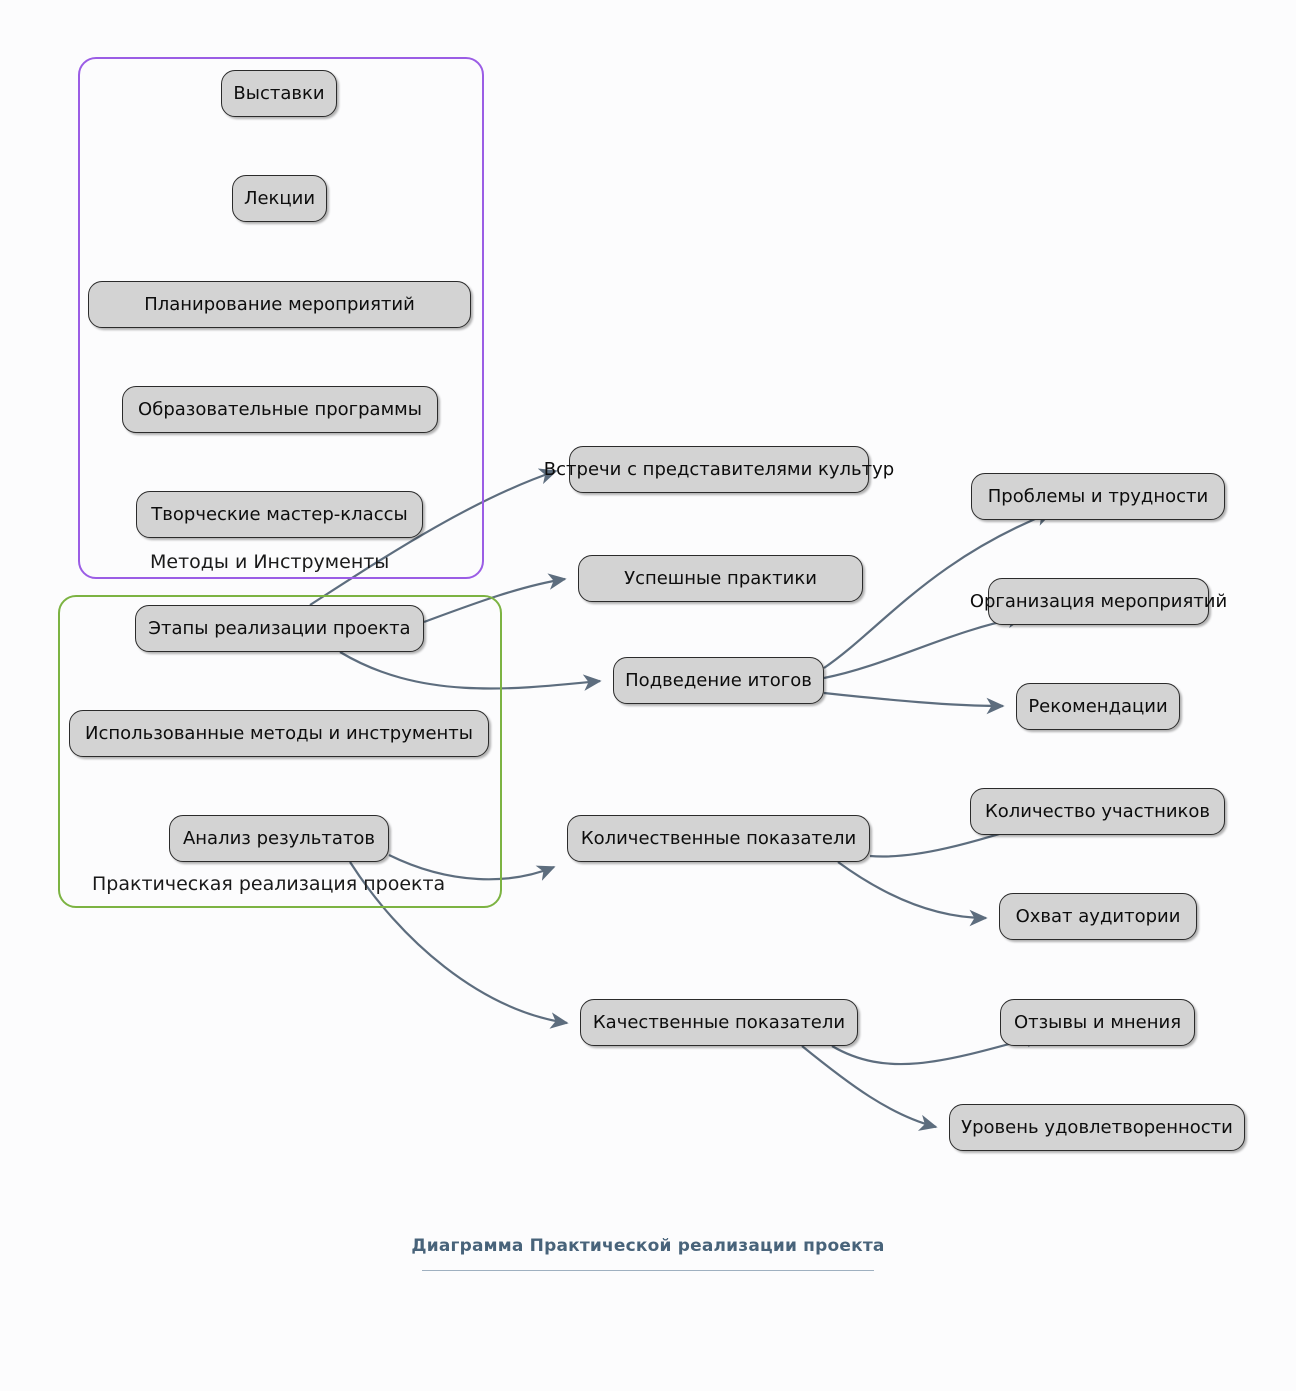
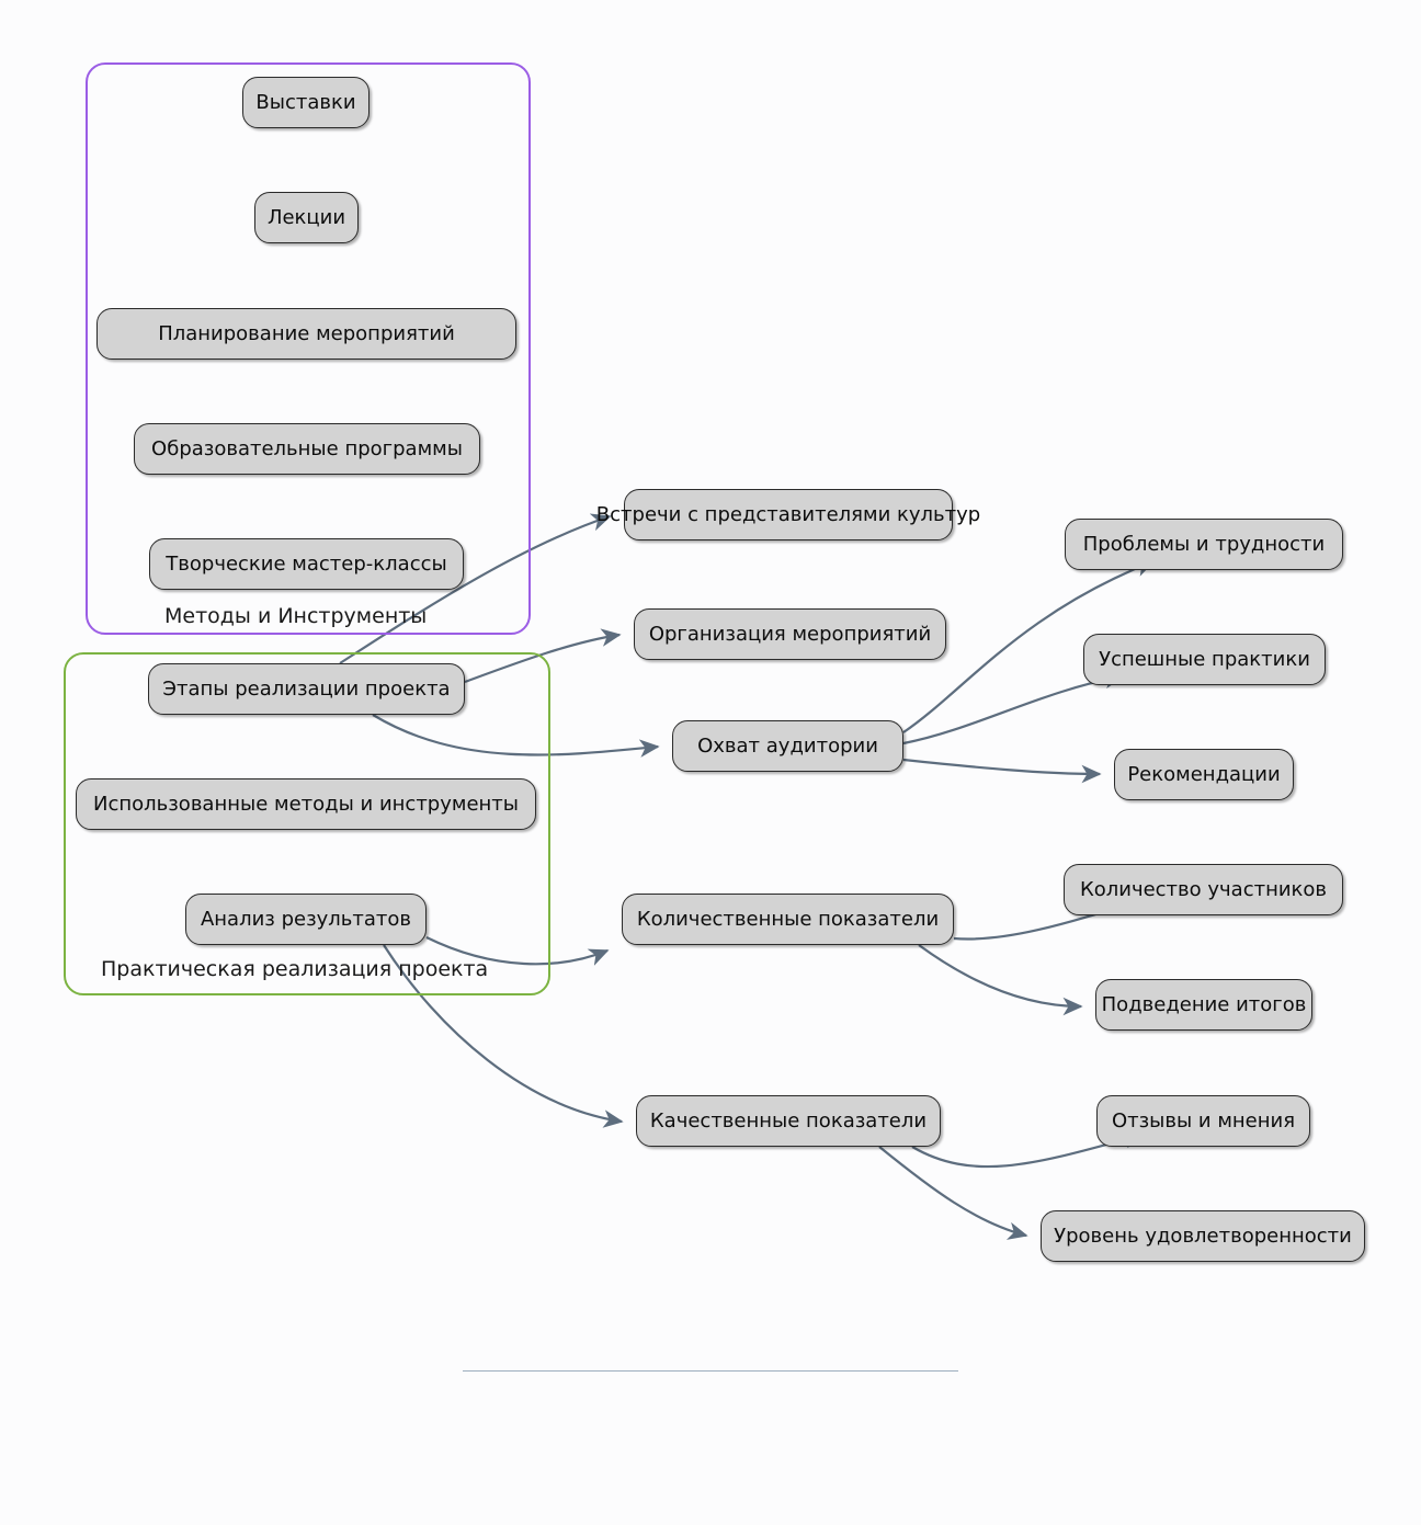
  Методы и Инструменты
  Практическая реализация проекта
  Выставки
  Лекции
  Планирование мероприятий
  Образовательные программы
  Творческие мастер-классы
  Этапы реализации проекта
  Использованные методы и инструменты
  Анализ результатов
  Встречи с представителями культур
- Успешные практики
+ Организация мероприятий
- Подведение итогов
+ Охват аудитории
  Количественные показатели
  Качественные показатели
  Проблемы и трудности
- Организация мероприятий
+ Успешные практики
  Рекомендации
  Количество участников
- Охват аудитории
+ Подведение итогов
  Отзывы и мнения
  Уровень удовлетворенности
- Диаграмма Практической реализации проекта
